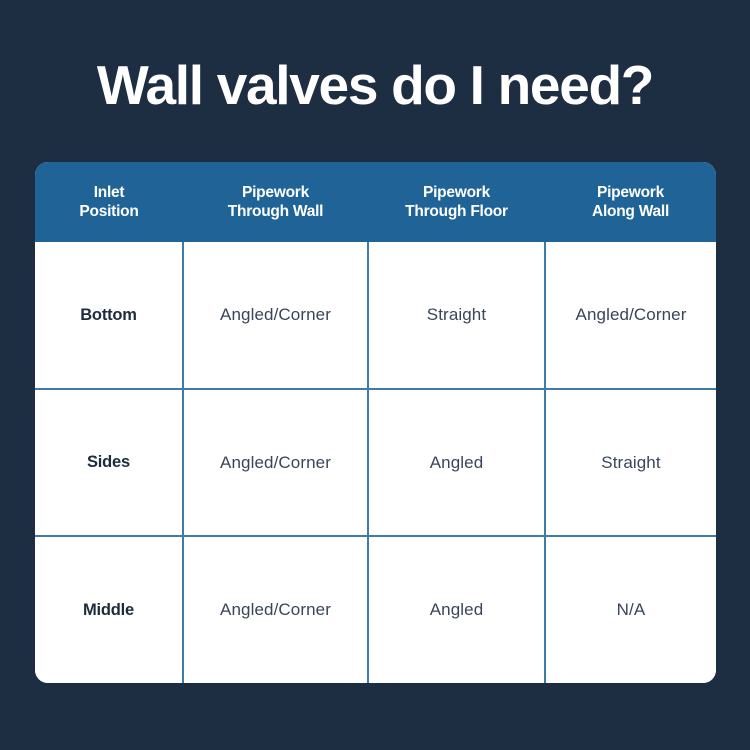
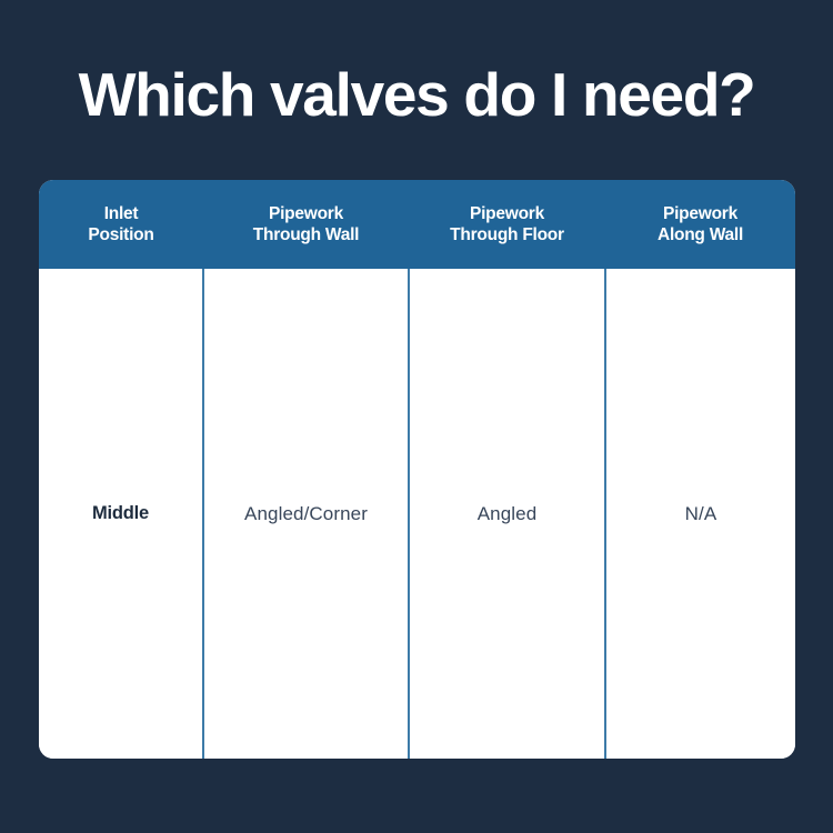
- Wall valves do I need?
+ Which valves do I need?
  Inlet Position	Pipework Through Wall	Pipework Through Floor	Pipework Along Wall
- Bottom	Angled/Corner	Straight	Angled/Corner
- Sides	Angled/Corner	Angled	Straight
  Middle	Angled/Corner	Angled	N/A
